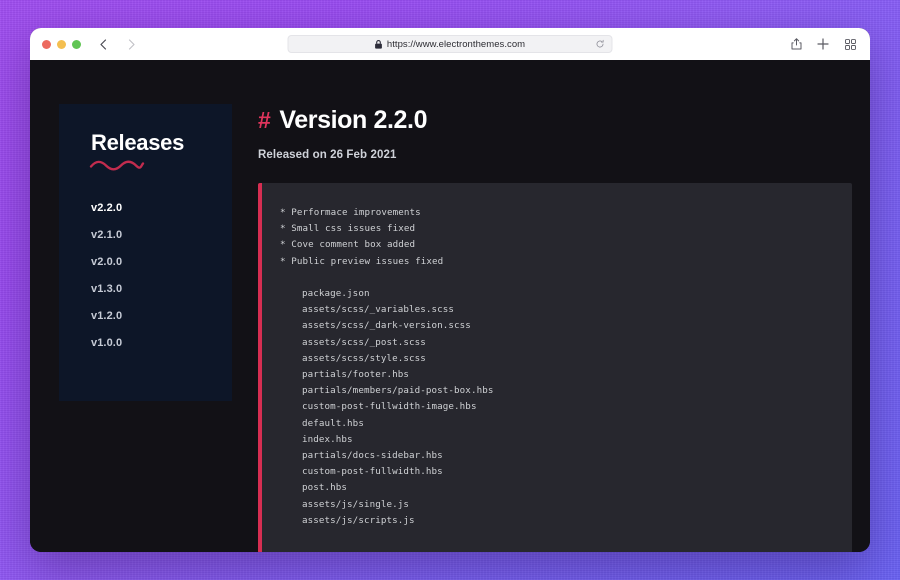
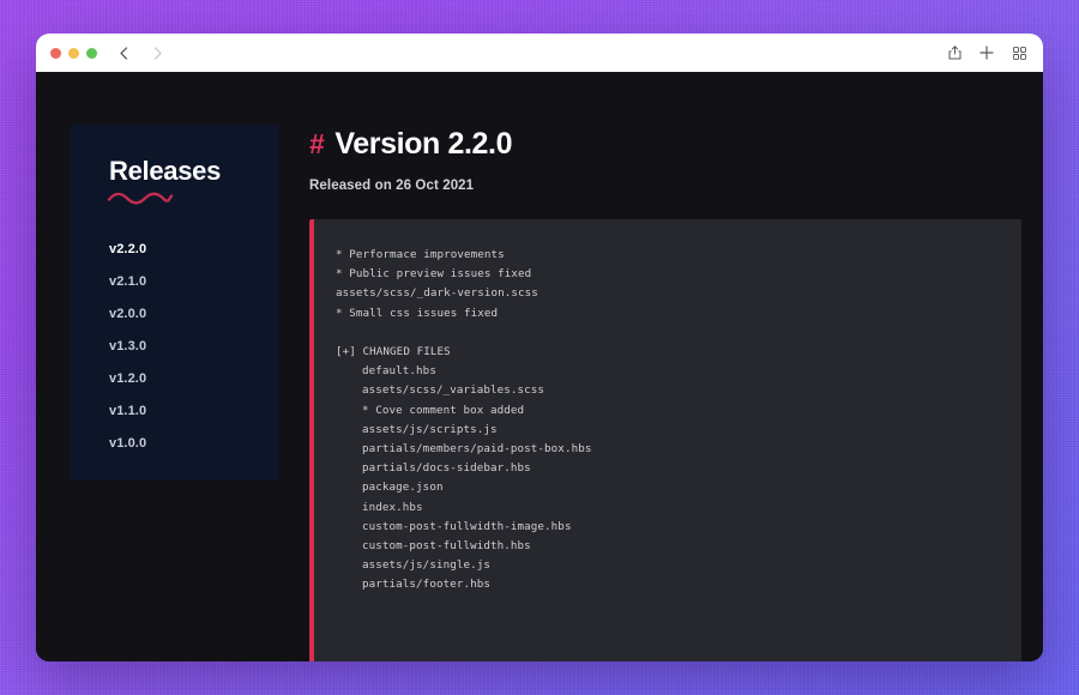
- https://www.electronthemes.com
  Releases
  v2.2.0
  v2.1.0
  v2.0.0
  v1.3.0
  v1.2.0
+ v1.1.0
  v1.0.0
  #
  Version 2.2.0
- Released on 26 Feb 2021
+ Released on 26 Oct 2021
  * Performace improvements
- * Small css issues fixed
+ * Public preview issues fixed
- * Cove comment box added
+ assets/scss/_dark-version.scss
- * Public preview issues fixed
+ * Small css issues fixed
+ [+] CHANGED FILES
- package.json
+ default.hbs
  assets/scss/_variables.scss
- assets/scss/_dark-version.scss
+ * Cove comment box added
- assets/scss/_post.scss
- assets/scss/style.scss
- partials/footer.hbs
+ assets/js/scripts.js
  partials/members/paid-post-box.hbs
- custom-post-fullwidth-image.hbs
+ partials/docs-sidebar.hbs
- default.hbs
+ package.json
  index.hbs
- partials/docs-sidebar.hbs
+ custom-post-fullwidth-image.hbs
  custom-post-fullwidth.hbs
- post.hbs
  assets/js/single.js
- assets/js/scripts.js
+ partials/footer.hbs
